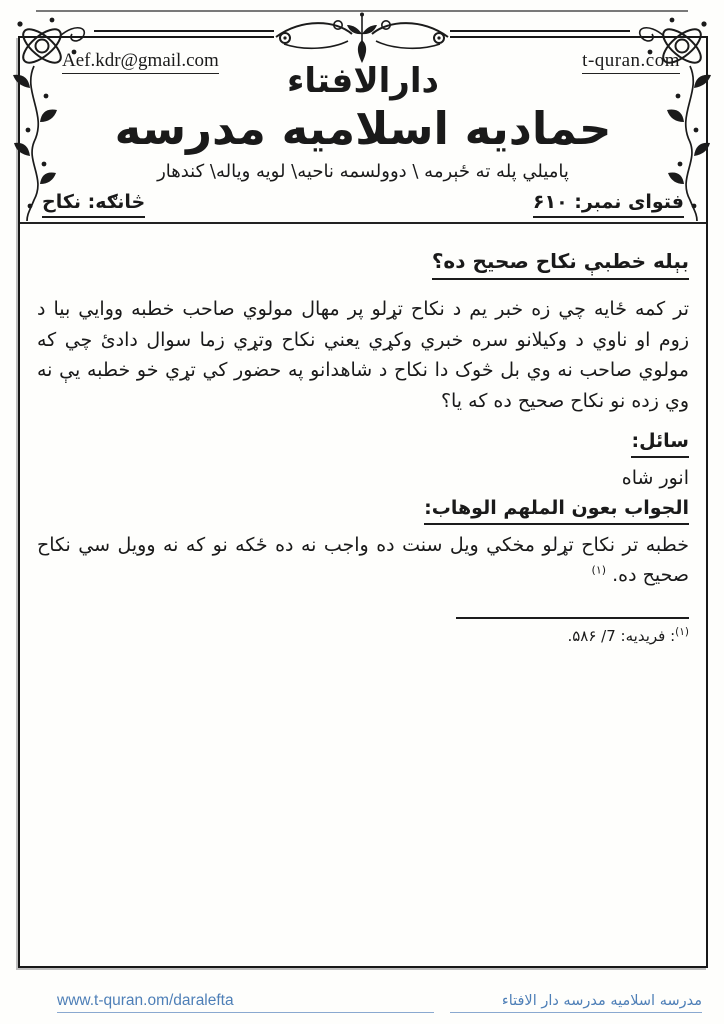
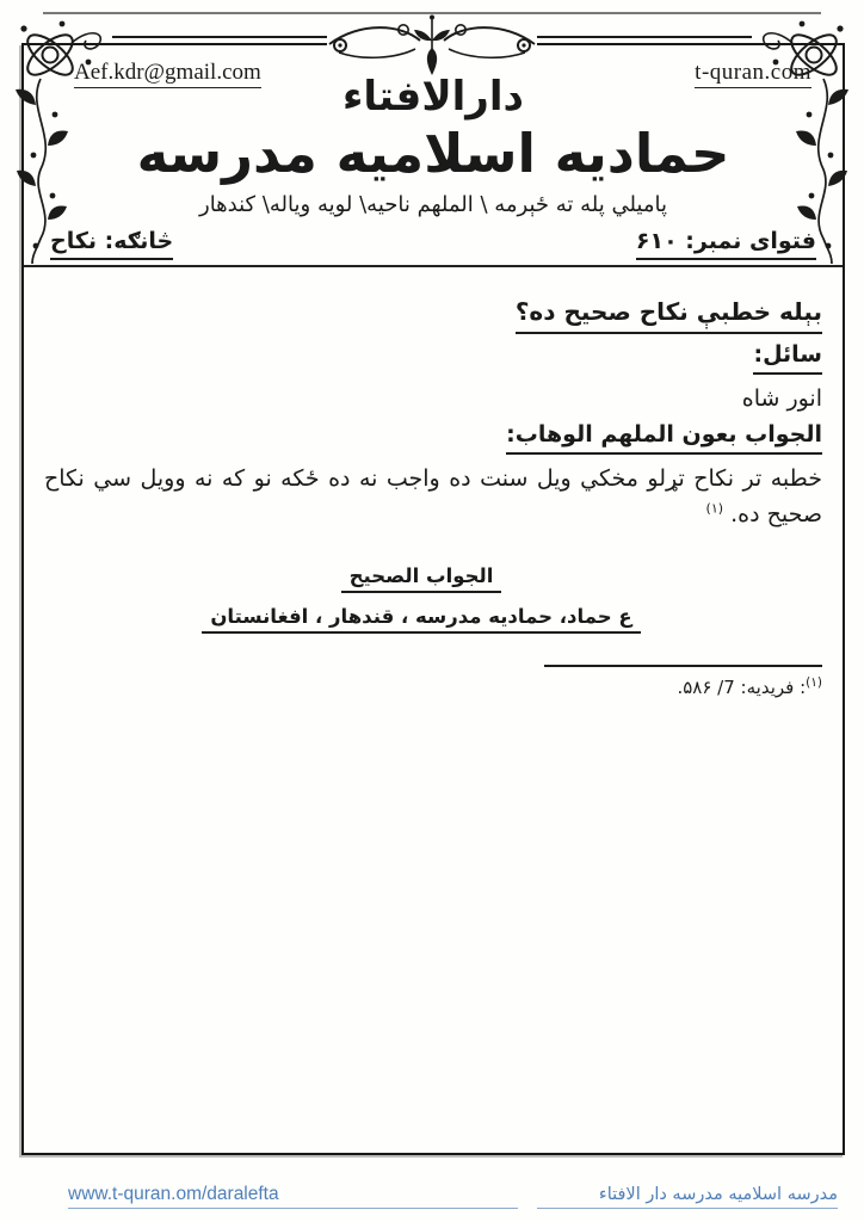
  Aef.kdr@gmail.com
  t-quran.com
  دارالافتاء
  حماديه اسلاميه مدرسه
- پاميلي پله ته ځېرمه \ دوولسمه ناحيه\ لويه وياله\ کندهار
+ پاميلي پله ته ځېرمه \ الملهم ناحيه\ لويه وياله\ کندهار
  فتوای نمبر: ۶۱۰
  څانګه: نکاح
  بېله خطبې نکاح صحیح ده؟
- تر کمه ځایه چي زه خبر یم د نکاح تړلو پر مهال مولوي صاحب خطبه ووایي بیا د زوم او ناوي د وکیلانو سره خبري وکړي یعني نکاح وتړي زما سوال دادئ چي که مولوي صاحب نه وي بل څوک دا نکاح د شاهدانو په حضور کي تړي خو خطبه یې نه وي زده نو نکاح صحیح ده که یا؟
  سائل:
  انور شاه
  الجواب بعون الملهم الوهاب:
  خطبه تر نکاح تړلو مخکي ویل سنت ده واجب نه ده ځکه نو که نه وویل سي نکاح صحیح ده. (۱)
+ الجواب الصحیح
+ ع حماد، حمادیه مدرسه ، قندهار ، افغانستان
  (۱): فریدیه: 7/ ۵۸۶.
  www.t-quran.om/daralefta
  مدرسه اسلامیه مدرسه دار الافتاء
